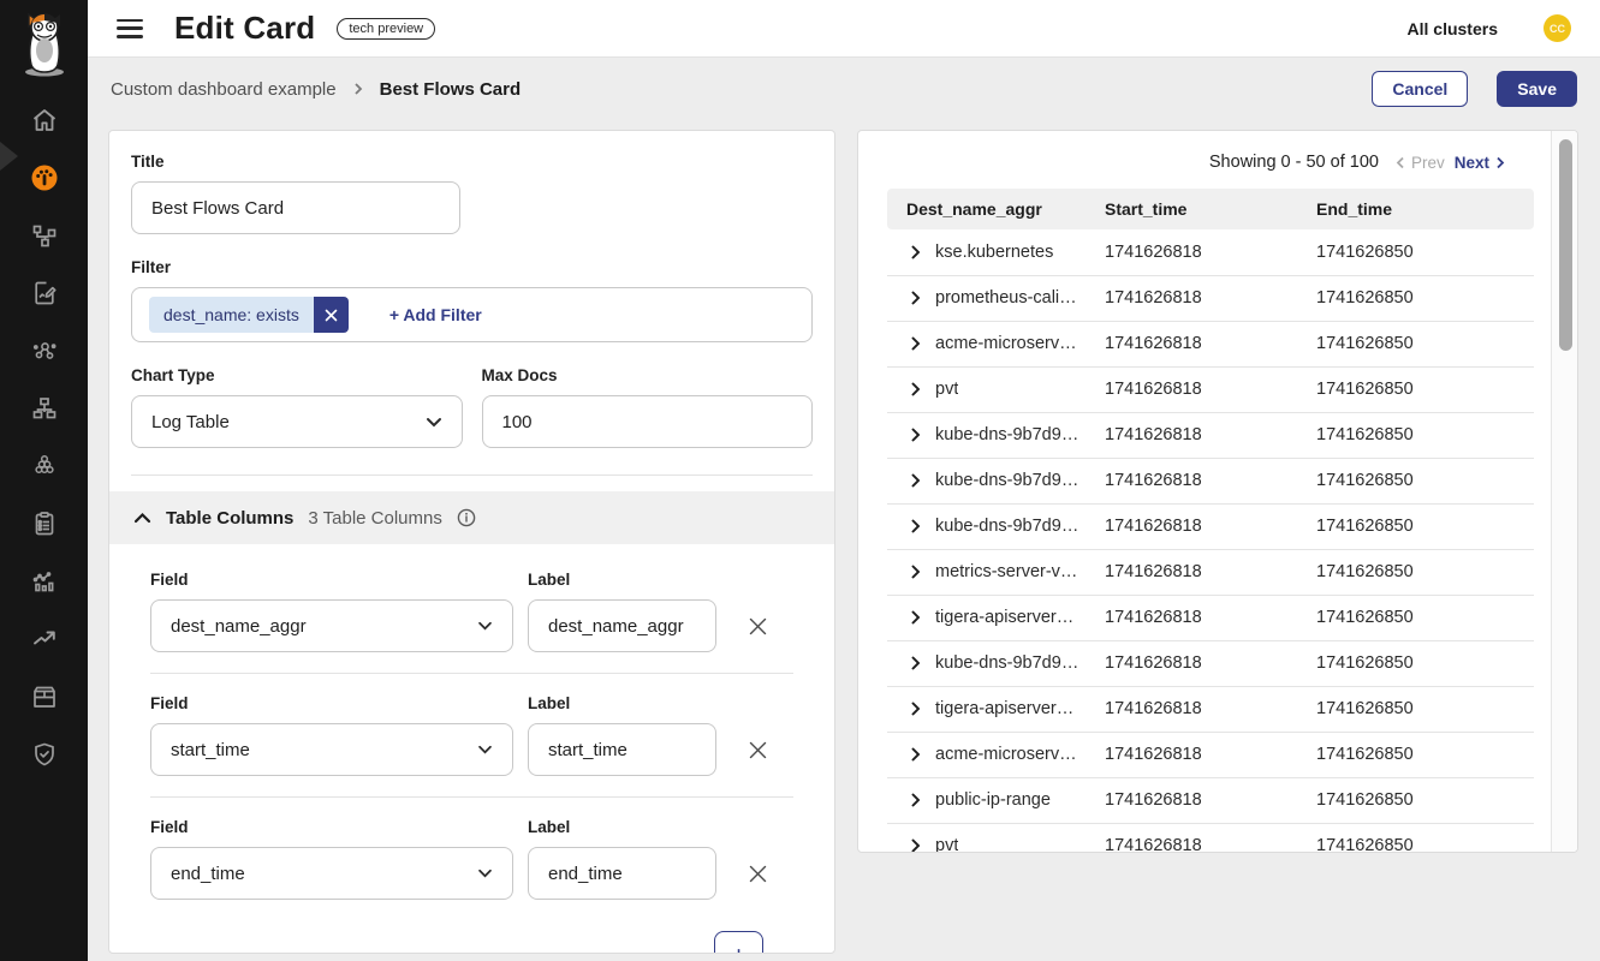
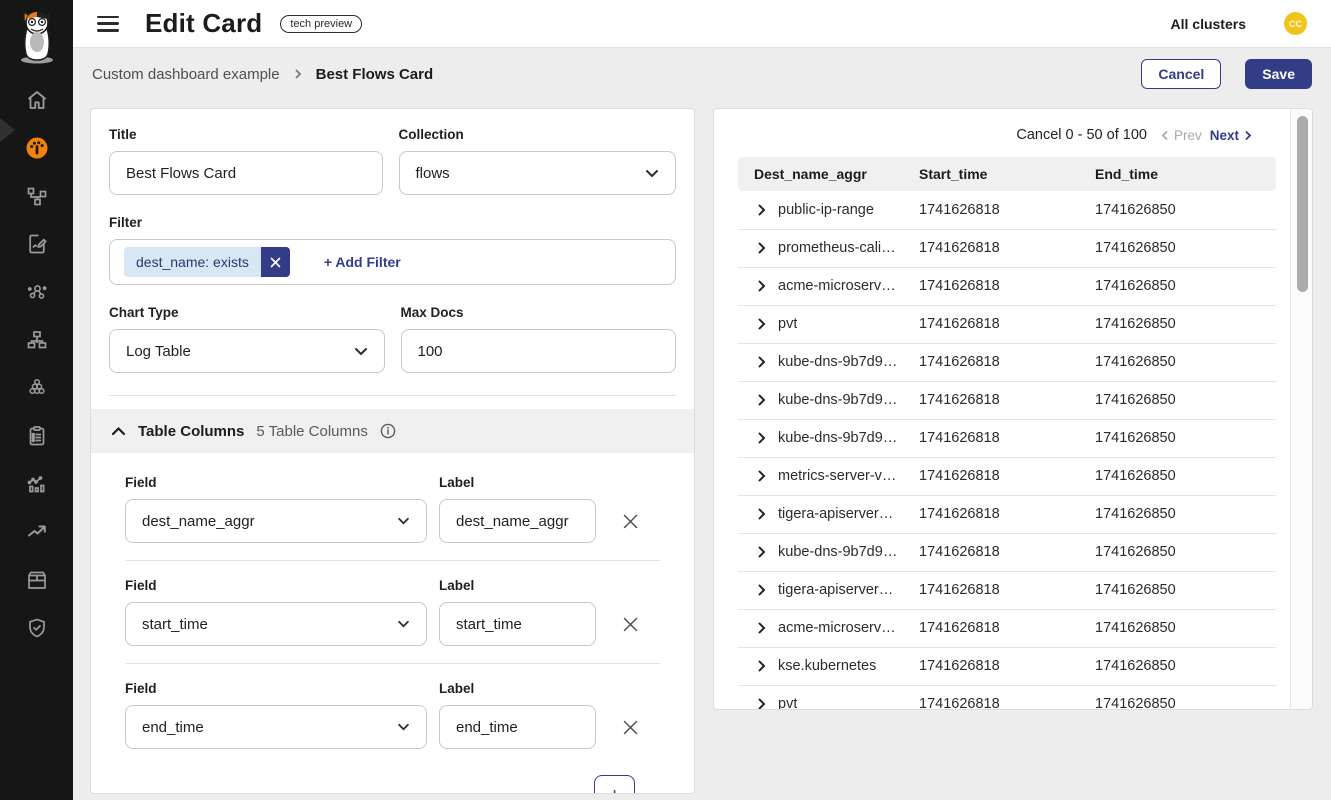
  Edit Card
  tech preview
  All clusters
  CC
  Custom dashboard example
  Best Flows Card
  Cancel
  Save
  Title
  Best Flows Card
+ Collection
+ flows
  Filter
  dest_name: exists
  + Add Filter
  Chart Type
  Log Table
  Max Docs
  100
  Table Columns
- 3 Table Columns
+ 5 Table Columns
  Field
  dest_name_aggr
  Label
  dest_name_aggr
  Field
  start_time
  Label
  start_time
  Field
  end_time
  Label
  end_time
- Showing 0 - 50 of 100
+ Cancel 0 - 50 of 100
  Prev
  Next
  Dest_name_aggr	Start_time	End_time
- kse.kubernetes	1741626818	1741626850
+ public-ip-range	1741626818	1741626850
  prometheus-calico	1741626818	1741626850
  acme-microservice	1741626818	1741626850
  pvt	1741626818	1741626850
  kube-dns-9b7d977	1741626818	1741626850
  kube-dns-9b7d977	1741626818	1741626850
  kube-dns-9b7d977	1741626818	1741626850
  metrics-server-v1.	1741626818	1741626850
  tigera-apiserver-6b	1741626818	1741626850
  kube-dns-9b7d977	1741626818	1741626850
  tigera-apiserver-6b	1741626818	1741626850
  acme-microservice	1741626818	1741626850
- public-ip-range	1741626818	1741626850
+ kse.kubernetes	1741626818	1741626850
  pvt	1741626818	1741626850
